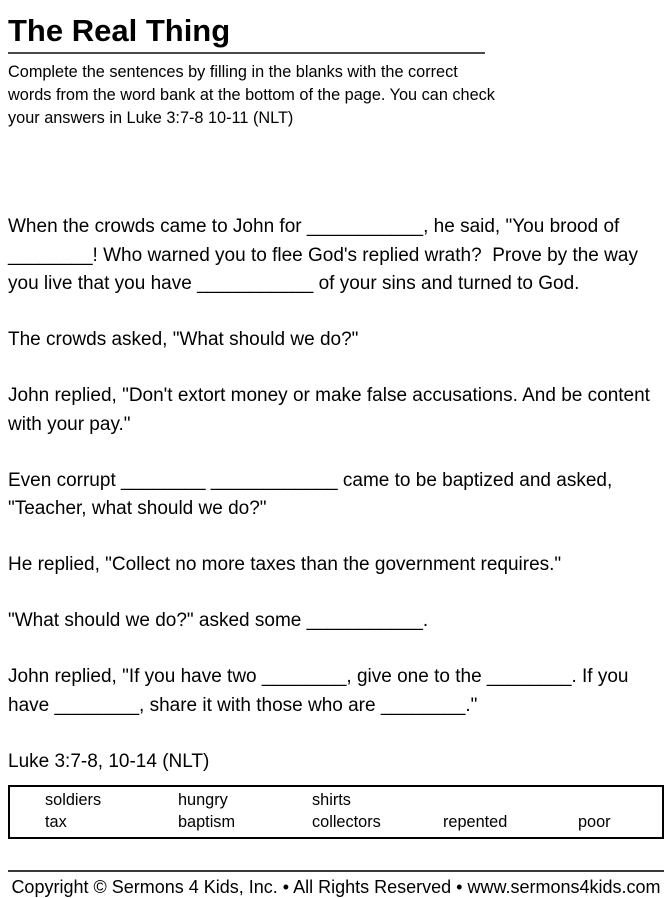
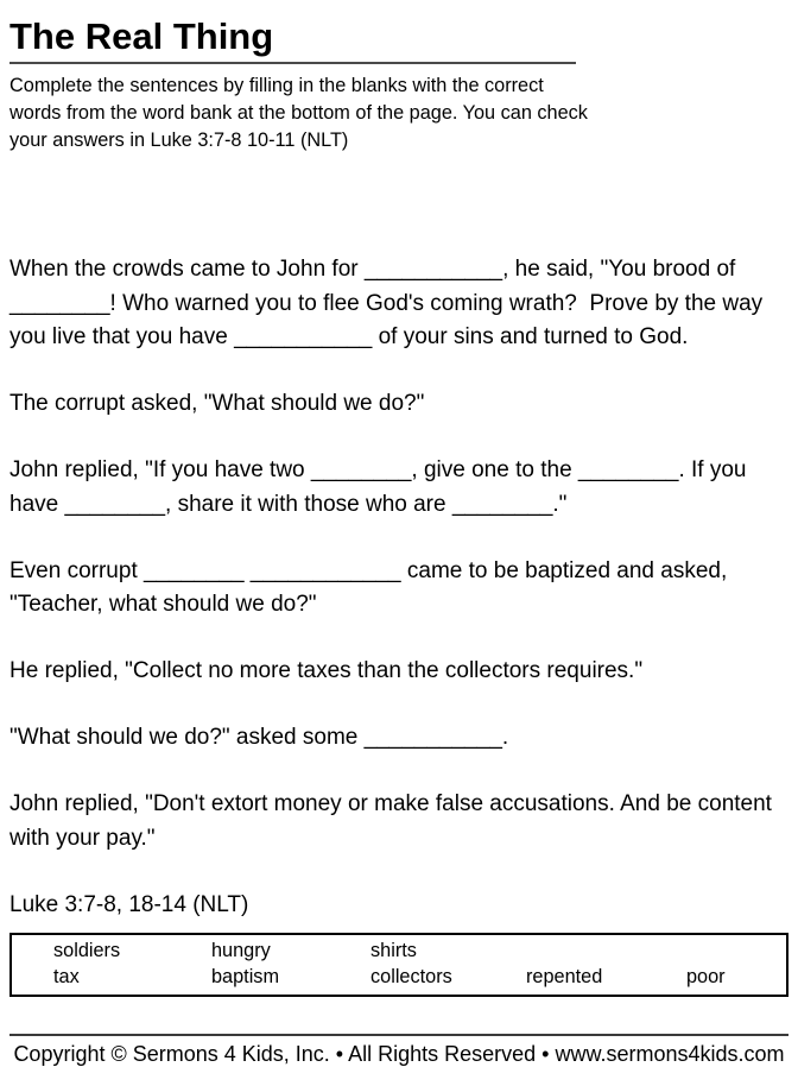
  The Real Thing
  Complete the sentences by filling in the blanks with the correct words from the word bank at the bottom of the page. You can check your answers in Luke 3:7-8 10-11 (NLT)
- When the crowds came to John for ___________, he said, "You brood of ________! Who warned you to flee God's replied wrath? Prove by the way you live that you have ___________ of your sins and turned to God.
+ When the crowds came to John for ___________, he said, "You brood of ________! Who warned you to flee God's coming wrath? Prove by the way you live that you have ___________ of your sins and turned to God.
- The crowds asked, "What should we do?"
+ The corrupt asked, "What should we do?"
- John replied, "Don't extort money or make false accusations. And be content with your pay."
+ John replied, "If you have two ________, give one to the ________. If you have ________, share it with those who are ________."
  Even corrupt ________ ____________ came to be baptized and asked, "Teacher, what should we do?"
- He replied, "Collect no more taxes than the government requires."
+ He replied, "Collect no more taxes than the collectors requires."
  "What should we do?" asked some ___________.
- John replied, "If you have two ________, give one to the ________. If you have ________, share it with those who are ________."
+ John replied, "Don't extort money or make false accusations. And be content with your pay."
- Luke 3:7-8, 10-14 (NLT)
+ Luke 3:7-8, 18-14 (NLT)
  soldiers
  hungry
  shirts
  tax
  baptism
  collectors
  repented
  poor
  Copyright © Sermons 4 Kids, Inc. • All Rights Reserved • www.sermons4kids.com
